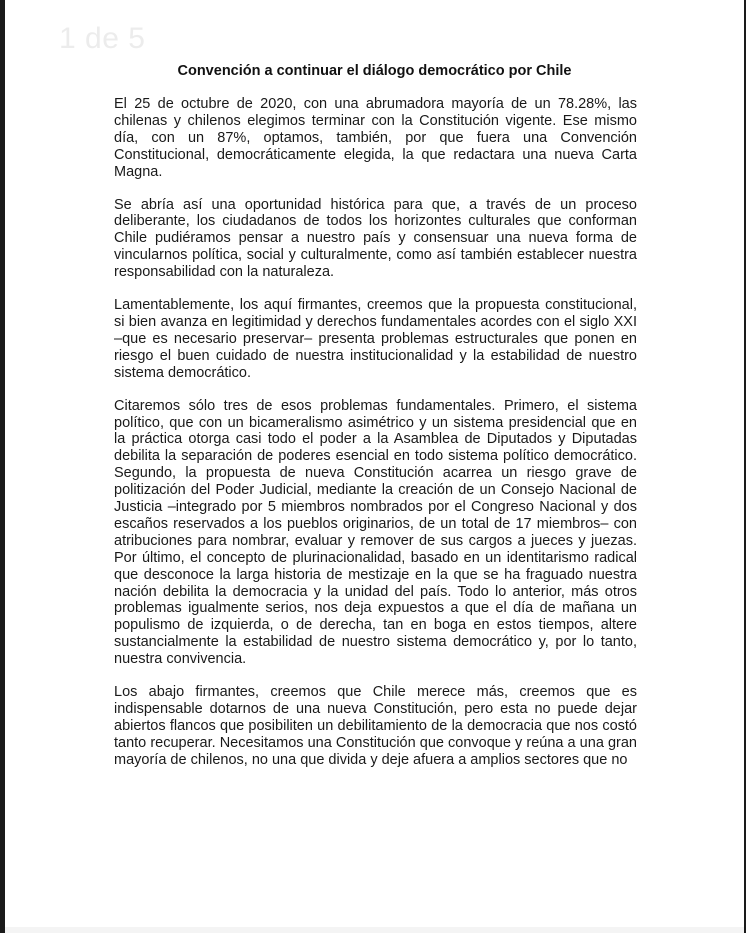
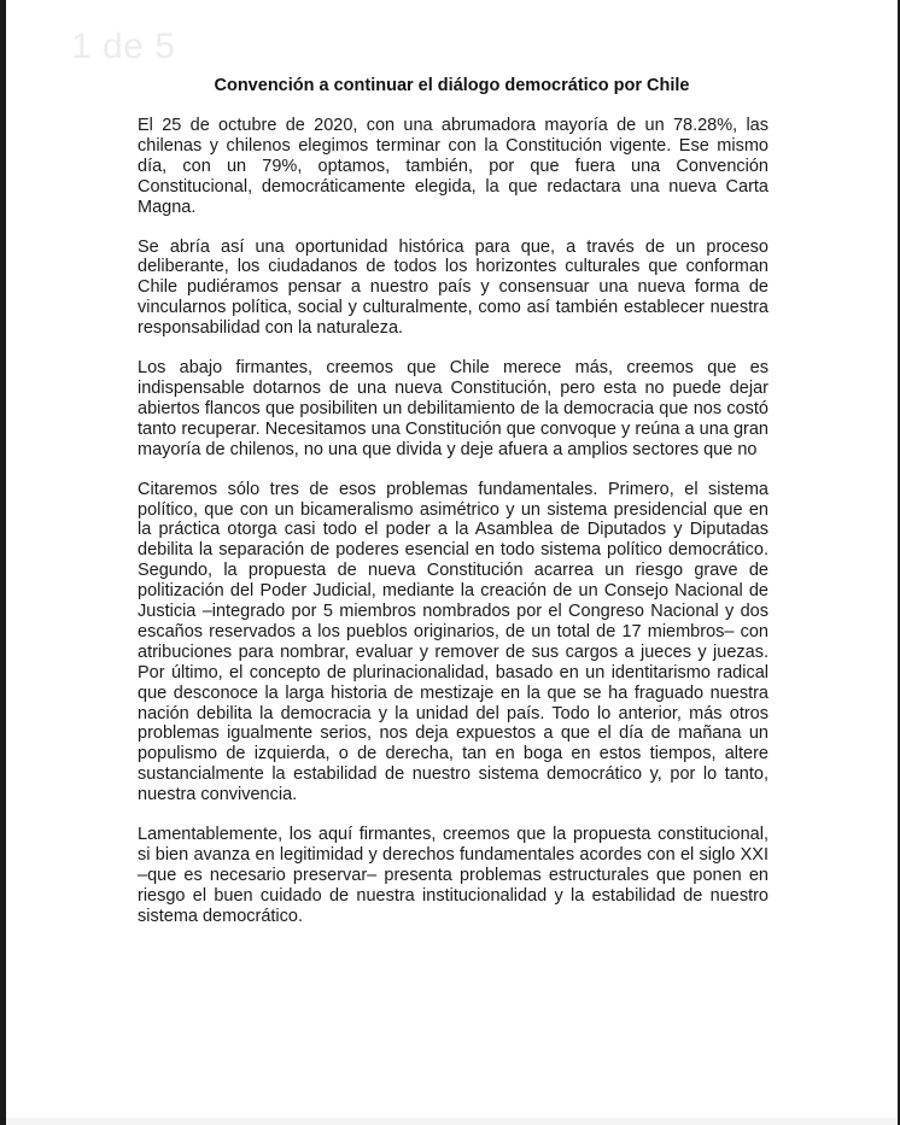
  Convención a continuar el diálogo democrático por Chile
- El 25 de octubre de 2020, con una abrumadora mayoría de un 78.28%, las chilenas y chilenos elegimos terminar con la Constitución vigente. Ese mismo día, con un 87%, optamos, también, por que fuera una Convención Constitucional, democráticamente elegida, la que redactara una nueva Carta Magna.
+ El 25 de octubre de 2020, con una abrumadora mayoría de un 78.28%, las chilenas y chilenos elegimos terminar con la Constitución vigente. Ese mismo día, con un 79%, optamos, también, por que fuera una Convención Constitucional, democráticamente elegida, la que redactara una nueva Carta Magna.
  Se abría así una oportunidad histórica para que, a través de un proceso deliberante, los ciudadanos de todos los horizontes culturales que conforman Chile pudiéramos pensar a nuestro país y consensuar una nueva forma de vincularnos política, social y culturalmente, como así también establecer nuestra responsabilidad con la naturaleza.
- Lamentablemente, los aquí firmantes, creemos que la propuesta constitucional, si bien avanza en legitimidad y derechos fundamentales acordes con el siglo XXI –que es necesario preservar– presenta problemas estructurales que ponen en riesgo el buen cuidado de nuestra institucionalidad y la estabilidad de nuestro sistema democrático.
+ Los abajo firmantes, creemos que Chile merece más, creemos que es indispensable dotarnos de una nueva Constitución, pero esta no puede dejar abiertos flancos que posibiliten un debilitamiento de la democracia que nos costó tanto recuperar. Necesitamos una Constitución que convoque y reúna a una gran mayoría de chilenos, no una que divida y deje afuera a amplios sectores que no
  Citaremos sólo tres de esos problemas fundamentales. Primero, el sistema político, que con un bicameralismo asimétrico y un sistema presidencial que en la práctica otorga casi todo el poder a la Asamblea de Diputados y Diputadas debilita la separación de poderes esencial en todo sistema político democrático. Segundo, la propuesta de nueva Constitución acarrea un riesgo grave de politización del Poder Judicial, mediante la creación de un Consejo Nacional de Justicia –integrado por 5 miembros nombrados por el Congreso Nacional y dos escaños reservados a los pueblos originarios, de un total de 17 miembros– con atribuciones para nombrar, evaluar y remover de sus cargos a jueces y juezas. Por último, el concepto de plurinacionalidad, basado en un identitarismo radical que desconoce la larga historia de mestizaje en la que se ha fraguado nuestra nación debilita la democracia y la unidad del país. Todo lo anterior, más otros problemas igualmente serios, nos deja expuestos a que el día de mañana un populismo de izquierda, o de derecha, tan en boga en estos tiempos, altere sustancialmente la estabilidad de nuestro sistema democrático y, por lo tanto, nuestra convivencia.
- Los abajo firmantes, creemos que Chile merece más, creemos que es indispensable dotarnos de una nueva Constitución, pero esta no puede dejar abiertos flancos que posibiliten un debilitamiento de la democracia que nos costó tanto recuperar. Necesitamos una Constitución que convoque y reúna a una gran mayoría de chilenos, no una que divida y deje afuera a amplios sectores que no
+ Lamentablemente, los aquí firmantes, creemos que la propuesta constitucional, si bien avanza en legitimidad y derechos fundamentales acordes con el siglo XXI –que es necesario preservar– presenta problemas estructurales que ponen en riesgo el buen cuidado de nuestra institucionalidad y la estabilidad de nuestro sistema democrático.
